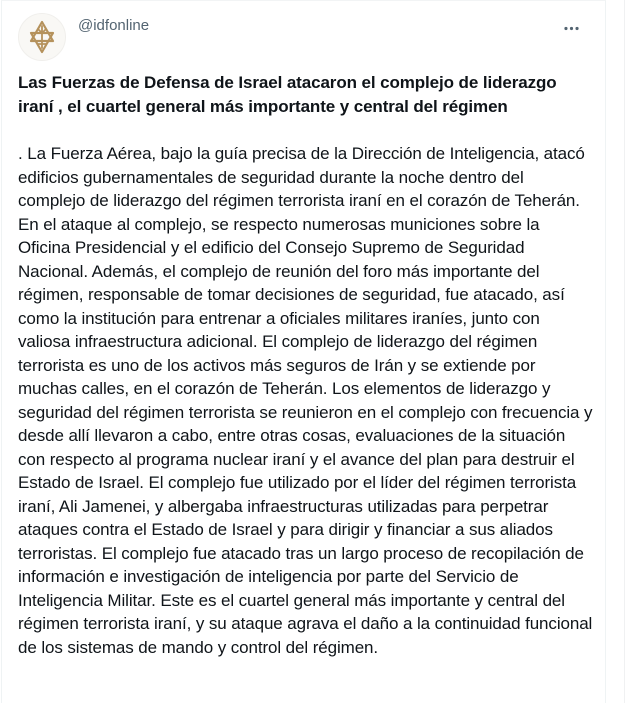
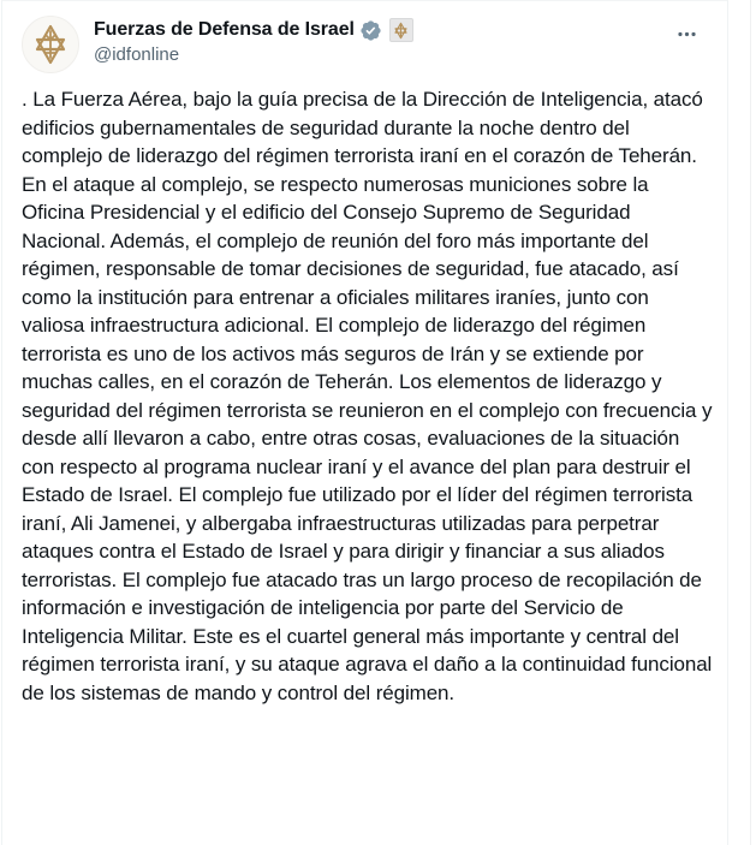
+ Fuerzas de Defensa de Israel
  @idfonline
- Las Fuerzas de Defensa de Israel atacaron el complejo de liderazgo iraní , el cuartel general más importante y central del régimen
  . La Fuerza Aérea, bajo la guía precisa de la Dirección de Inteligencia, atacó edificios gubernamentales de seguridad durante la noche dentro del complejo de liderazgo del régimen terrorista iraní en el corazón de Teherán. En el ataque al complejo, se respecto numerosas municiones sobre la Oficina Presidencial y el edificio del Consejo Supremo de Seguridad Nacional. Además, el complejo de reunión del foro más importante del régimen, responsable de tomar decisiones de seguridad, fue atacado, así como la institución para entrenar a oficiales militares iraníes, junto con valiosa infraestructura adicional. El complejo de liderazgo del régimen terrorista es uno de los activos más seguros de Irán y se extiende por muchas calles, en el corazón de Teherán. Los elementos de liderazgo y seguridad del régimen terrorista se reunieron en el complejo con frecuencia y desde allí llevaron a cabo, entre otras cosas, evaluaciones de la situación con respecto al programa nuclear iraní y el avance del plan para destruir el Estado de Israel. El complejo fue utilizado por el líder del régimen terrorista iraní, Ali Jamenei, y albergaba infraestructuras utilizadas para perpetrar ataques contra el Estado de Israel y para dirigir y financiar a sus aliados terroristas. El complejo fue atacado tras un largo proceso de recopilación de información e investigación de inteligencia por parte del Servicio de Inteligencia Militar. Este es el cuartel general más importante y central del régimen terrorista iraní, y su ataque agrava el daño a la continuidad funcional de los sistemas de mando y control del régimen.
